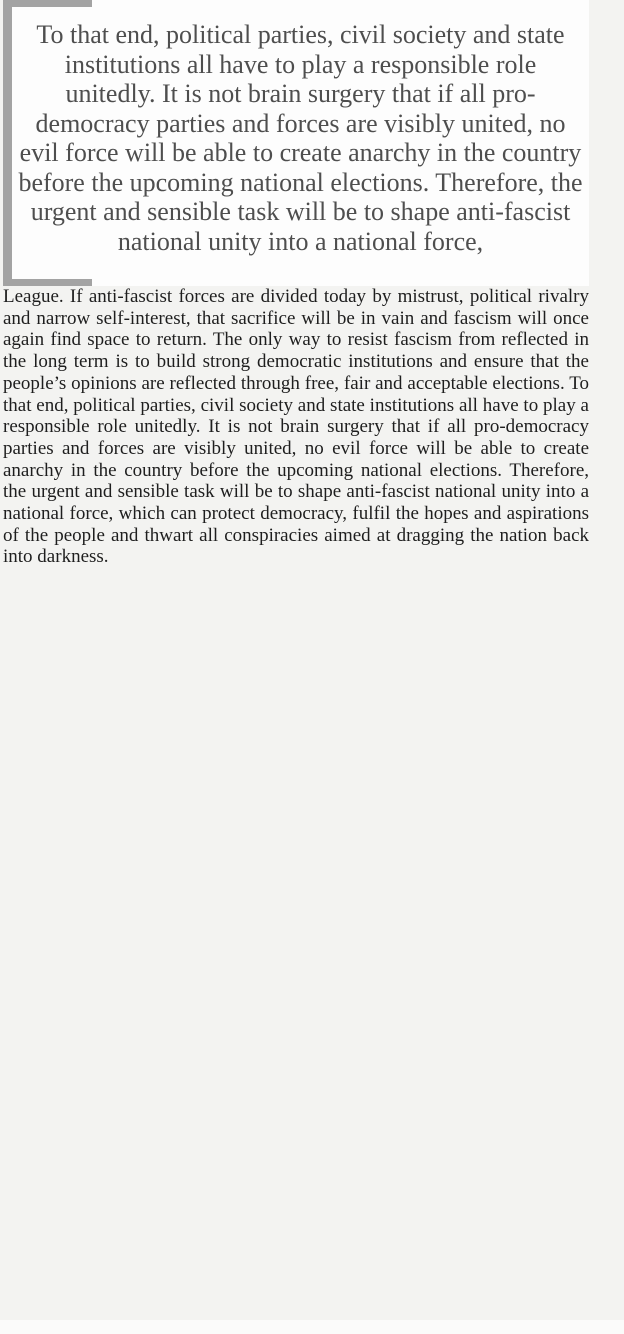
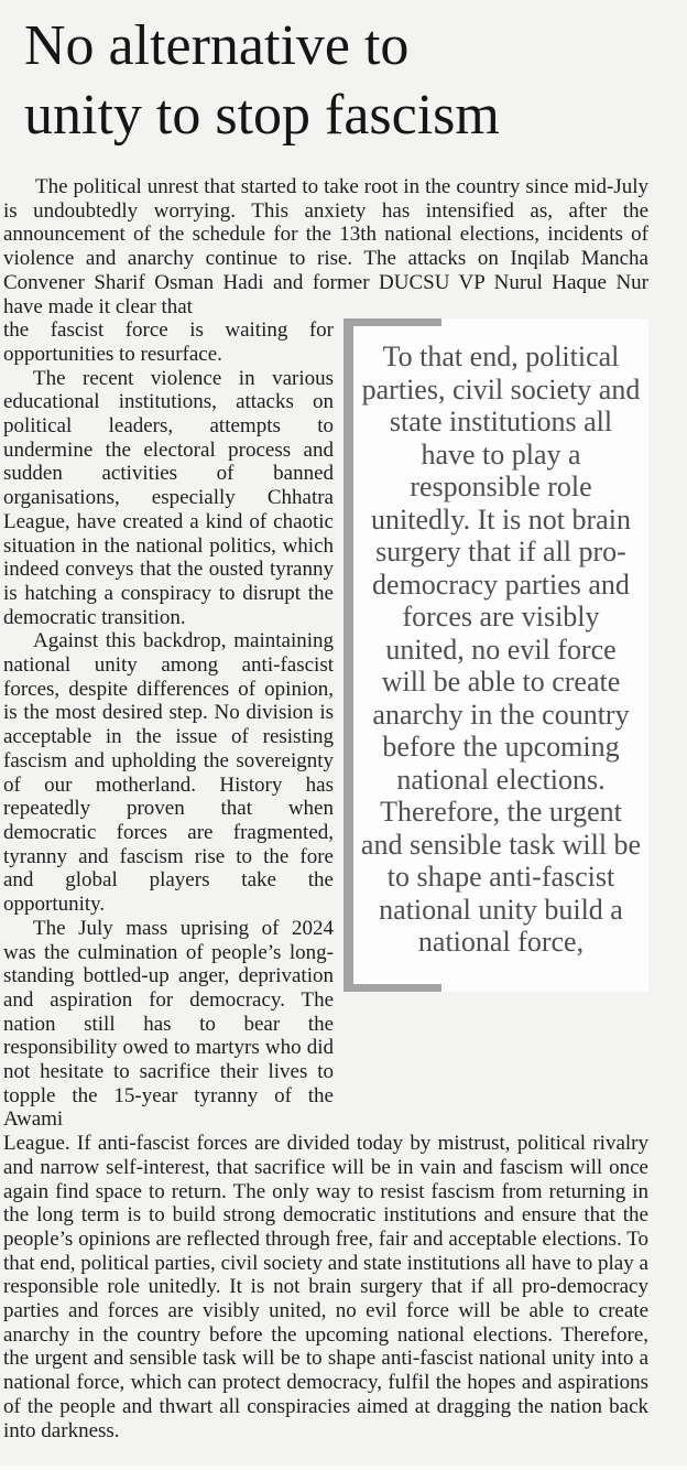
+ No alternative to
+ unity to stop fascism
+ The political unrest that started to take root in the country since mid-July is undoubtedly worrying. This anxiety has intensified as, after the announcement of the schedule for the 13th national elections, incidents of violence and anarchy continue to rise. The attacks on Inqilab Mancha Convener Sharif Osman Hadi and former DUCSU VP Nurul Haque Nur have made it clear that
+ the fascist force is waiting for opportunities to resurface.
+ The recent violence in various educational institutions, attacks on political leaders, attempts to undermine the electoral process and sudden activities of banned organisations, especially Chhatra League, have created a kind of chaotic situation in the national politics, which indeed conveys that the ousted tyranny is hatching a conspiracy to disrupt the democratic transition.
+ Against this backdrop, maintaining national unity among anti-fascist forces, despite differences of opinion, is the most desired step. No division is acceptable in the issue of resisting fascism and upholding the sovereignty of our motherland. History has repeatedly proven that when democratic forces are fragmented, tyranny and fascism rise to the fore and global players take the opportunity.
+ The July mass uprising of 2024 was the culmination of people’s long-standing bottled-up anger, deprivation and aspiration for democracy. The nation still has to bear the responsibility owed to martyrs who did not hesitate to sacrifice their lives to topple the 15-year tyranny of the Awami
- To that end, political parties, civil society and state institutions all have to play a responsible role unitedly. It is not brain surgery that if all pro-democracy parties and forces are visibly united, no evil force will be able to create anarchy in the country before the upcoming national elections. Therefore, the urgent and sensible task will be to shape anti-fascist national unity into a national force,
+ To that end, political parties, civil society and state institutions all have to play a responsible role unitedly. It is not brain surgery that if all pro-democracy parties and forces are visibly united, no evil force will be able to create anarchy in the country before the upcoming national elections. Therefore, the urgent and sensible task will be to shape anti-fascist national unity build a national force,
- League. If anti-fascist forces are divided today by mistrust, political rivalry and narrow self-interest, that sacrifice will be in vain and fascism will once again find space to return. The only way to resist fascism from reflected in the long term is to build strong democratic institutions and ensure that the people’s opinions are reflected through free, fair and acceptable elections. To that end, political parties, civil society and state institutions all have to play a responsible role unitedly. It is not brain surgery that if all pro-democracy parties and forces are visibly united, no evil force will be able to create anarchy in the country before the upcoming national elections. Therefore, the urgent and sensible task will be to shape anti-fascist national unity into a national force, which can protect democracy, fulfil the hopes and aspirations of the people and thwart all conspiracies aimed at dragging the nation back into darkness.
+ League. If anti-fascist forces are divided today by mistrust, political rivalry and narrow self-interest, that sacrifice will be in vain and fascism will once again find space to return. The only way to resist fascism from returning in the long term is to build strong democratic institutions and ensure that the people’s opinions are reflected through free, fair and acceptable elections. To that end, political parties, civil society and state institutions all have to play a responsible role unitedly. It is not brain surgery that if all pro-democracy parties and forces are visibly united, no evil force will be able to create anarchy in the country before the upcoming national elections. Therefore, the urgent and sensible task will be to shape anti-fascist national unity into a national force, which can protect democracy, fulfil the hopes and aspirations of the people and thwart all conspiracies aimed at dragging the nation back into darkness.
